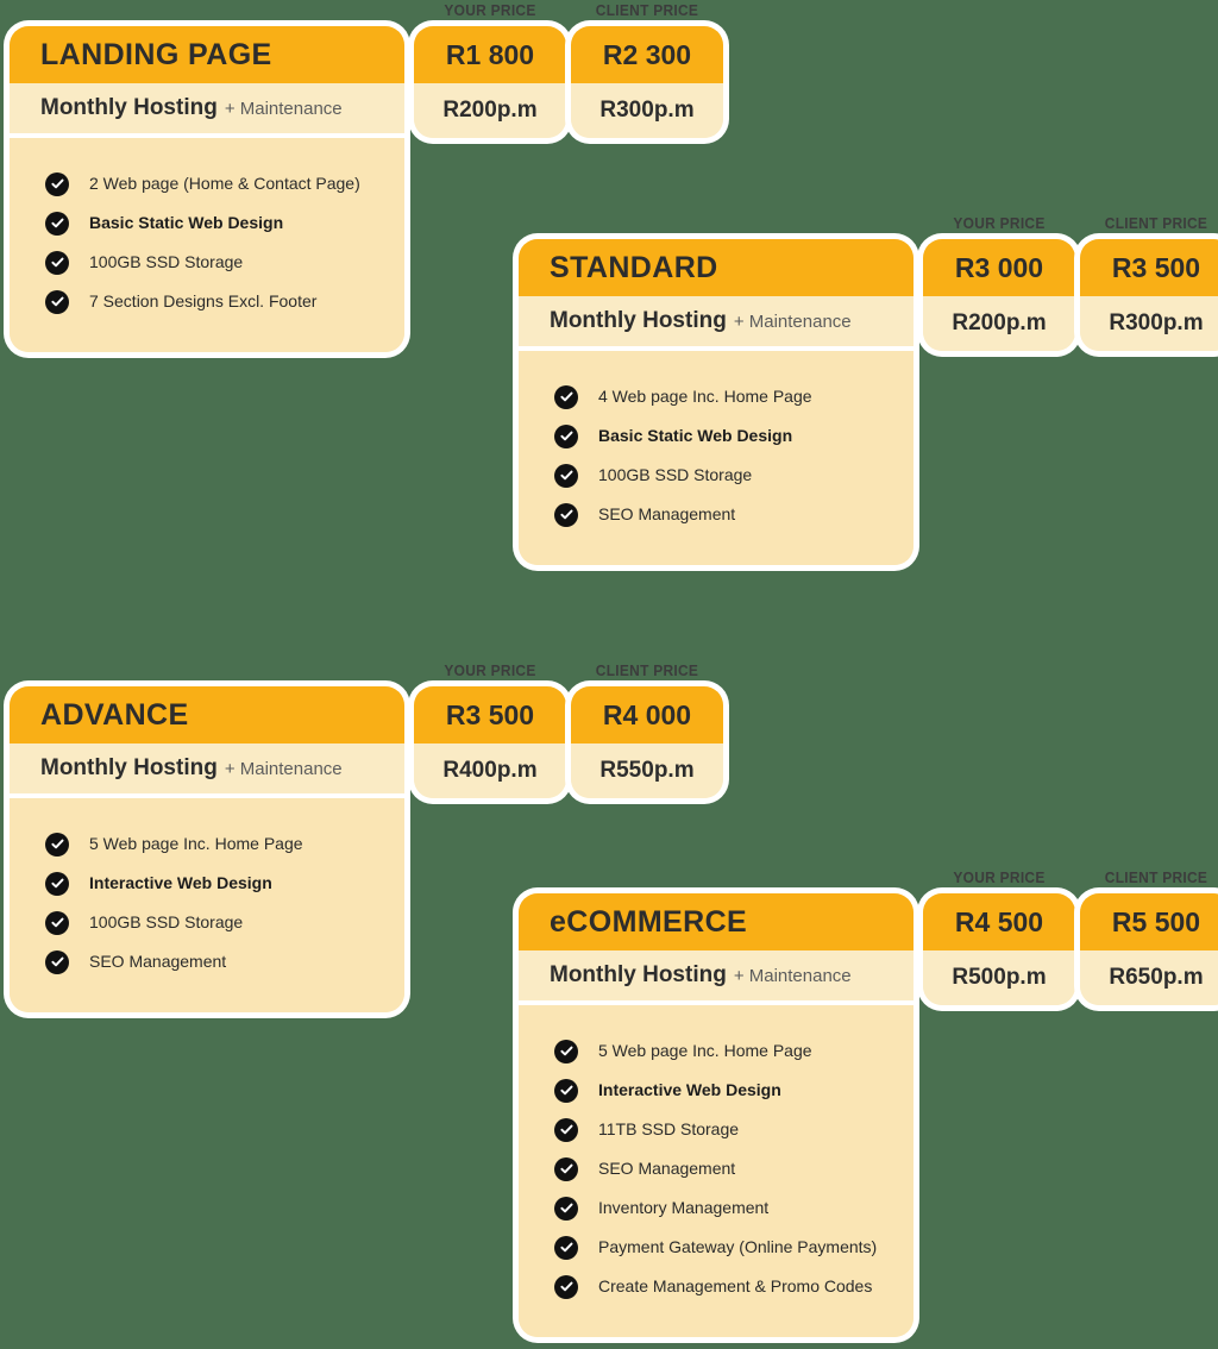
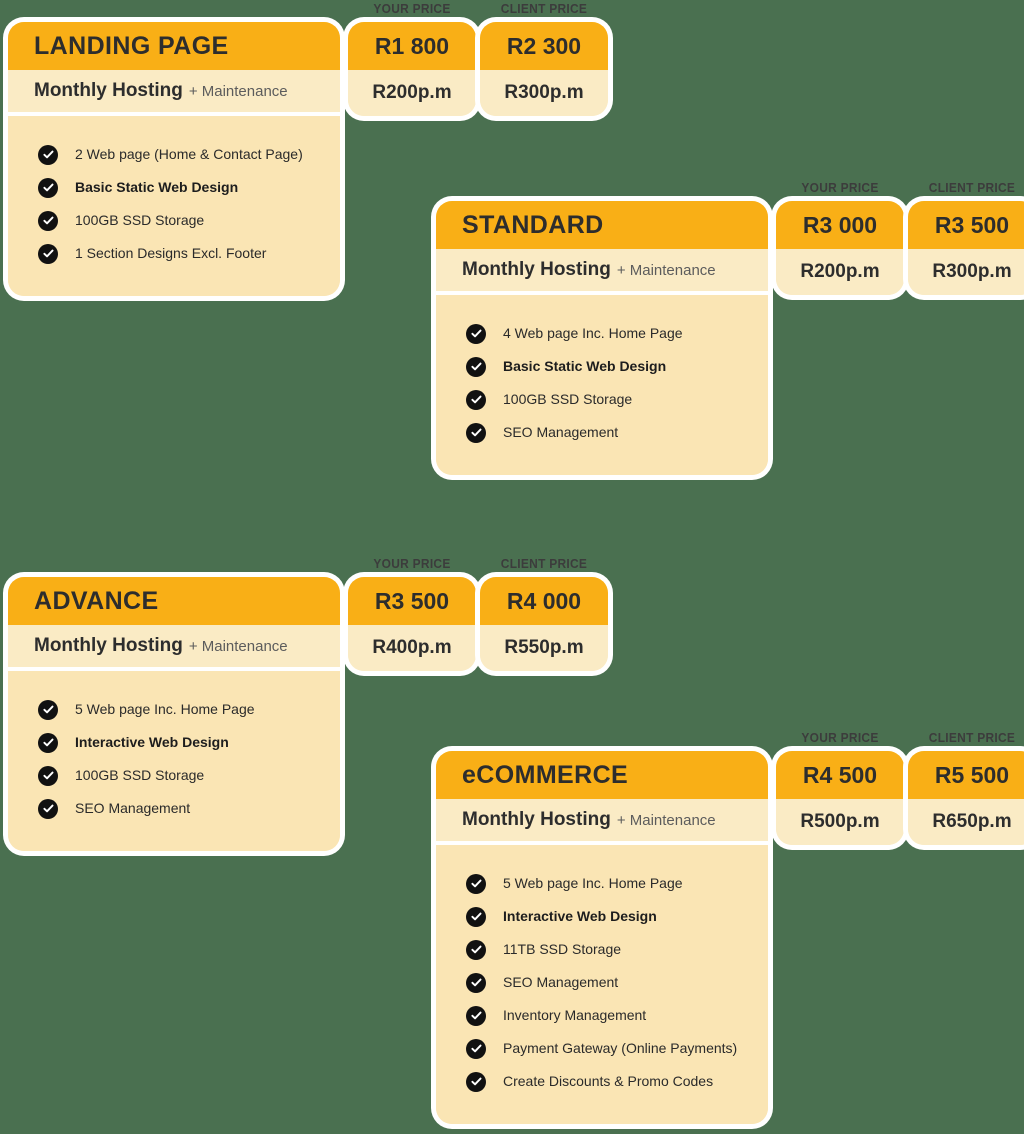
  LANDING PAGE
  Monthly Hosting
  + Maintenance
  2 Web page (Home & Contact Page)
  Basic Static Web Design
  100GB SSD Storage
- 7 Section Designs Excl. Footer
+ 1 Section Designs Excl. Footer
  YOUR PRICE
  R1 800
  R200p.m
  CLIENT PRICE
  R2 300
  R300p.m
  STANDARD
  Monthly Hosting
  + Maintenance
  4 Web page Inc. Home Page
  Basic Static Web Design
  100GB SSD Storage
  SEO Management
  YOUR PRICE
  R3 000
  R200p.m
  CLIENT PRICE
  R3 500
  R300p.m
  ADVANCE
  Monthly Hosting
  + Maintenance
  5 Web page Inc. Home Page
  Interactive Web Design
  100GB SSD Storage
  SEO Management
  YOUR PRICE
  R3 500
  R400p.m
  CLIENT PRICE
  R4 000
  R550p.m
  eCOMMERCE
  Monthly Hosting
  + Maintenance
  5 Web page Inc. Home Page
  Interactive Web Design
  11TB SSD Storage
  SEO Management
  Inventory Management
  Payment Gateway (Online Payments)
- Create Management & Promo Codes
+ Create Discounts & Promo Codes
  YOUR PRICE
  R4 500
  R500p.m
  CLIENT PRICE
  R5 500
  R650p.m
